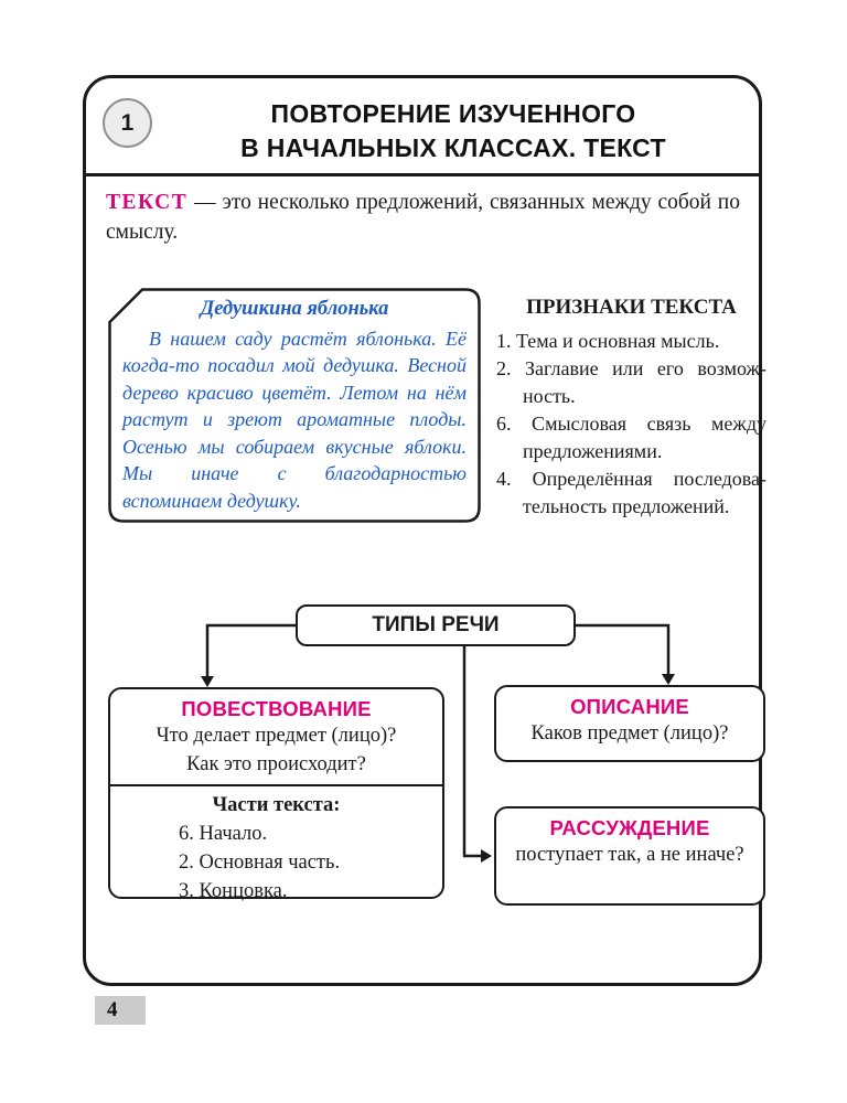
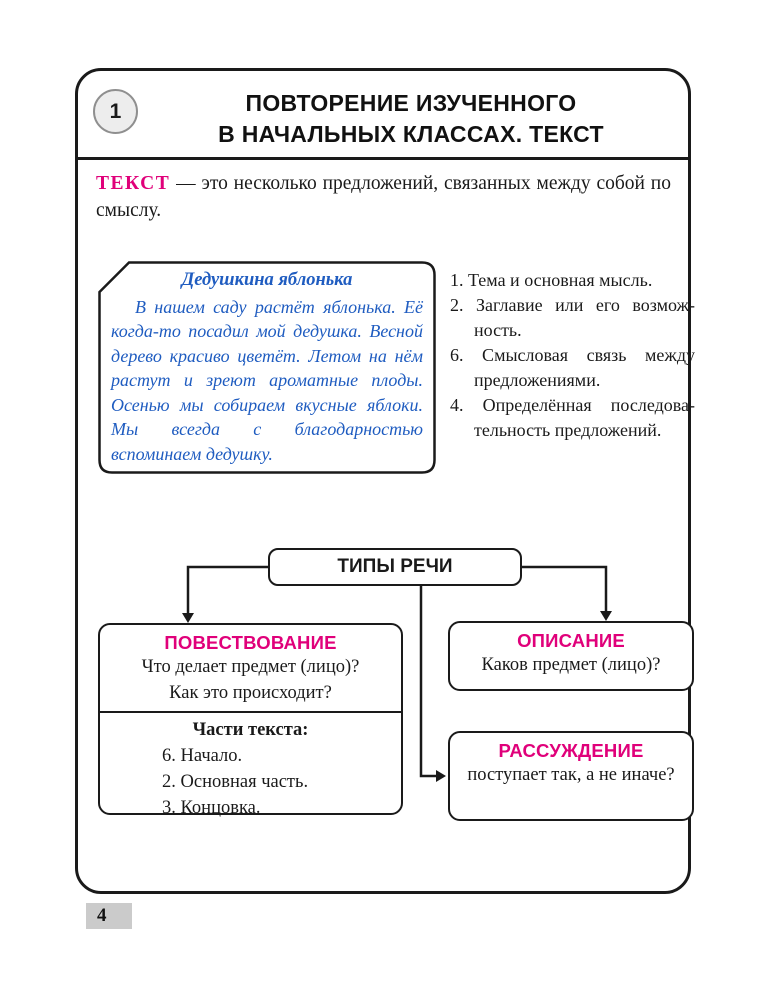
  1
  ПОВТОРЕНИЕ ИЗУЧЕННОГО
  В НАЧАЛЬНЫХ КЛАССАХ. ТЕКСТ
  ТЕКСТ — это несколько предложений, связанных между собой по смыслу.
  Дедушкина яблонька
- В нашем саду растёт яблонька. Её когда-то посадил мой дедушка. Весной дерево красиво цветёт. Ле­том на нём растут и зреют аро­матные плоды. Осенью мы собираем вкусные яблоки. Мы иначе с благо­дарностью вспоминаем дедушку.
+ В нашем саду растёт яблонька. Её когда-то посадил мой дедушка. Весной дерево красиво цветёт. Ле­том на нём растут и зреют аро­матные плоды. Осенью мы собираем вкусные яблоки. Мы всегда с благо­дарностью вспоминаем дедушку.
- ПРИЗНАКИ ТЕКСТА
  1. Тема и основная мысль.
  2. Заглавие или его возмож­ность.
  6. Смысловая связь между предложениями.
  4. Определённая последова­тельность предложений.
  ТИПЫ РЕЧИ
  ПОВЕСТВОВАНИЕ
  Что делает предмет (лицо)?
  Как это происходит?
  Части текста:
  6. Начало.
  2. Основная часть.
  3. Концовка.
  ОПИСАНИЕ
  Каков предмет (лицо)?
  РАССУЖДЕНИЕ
  поступает так, а не иначе?
  4
